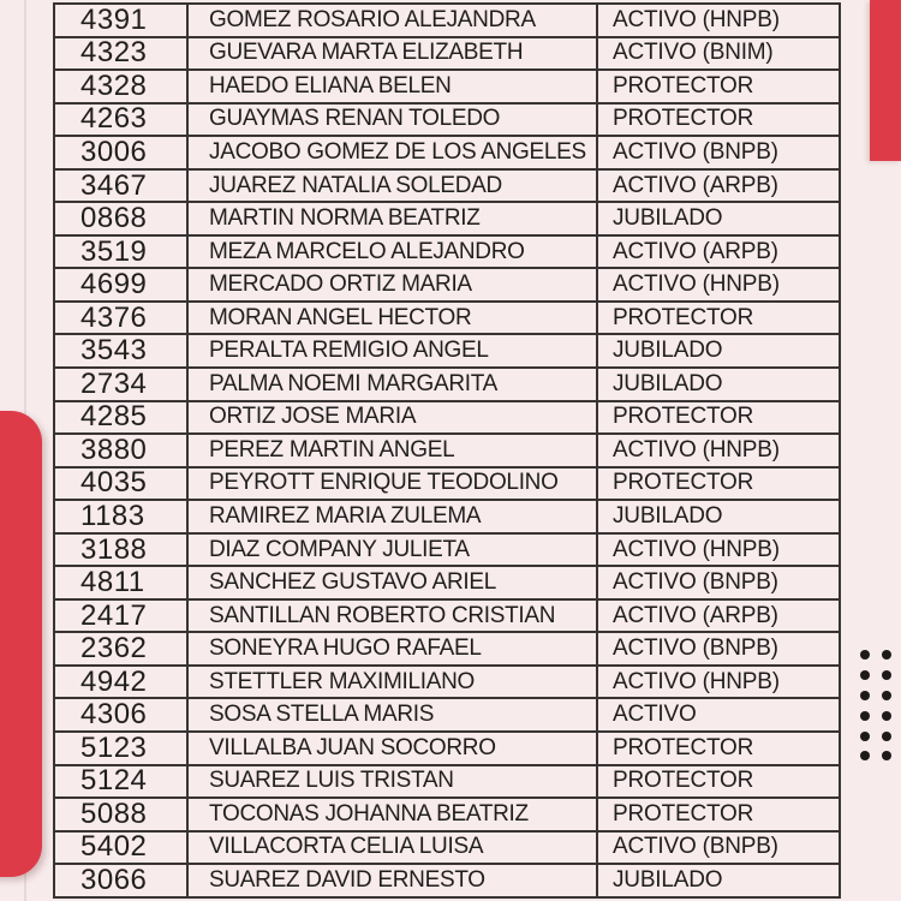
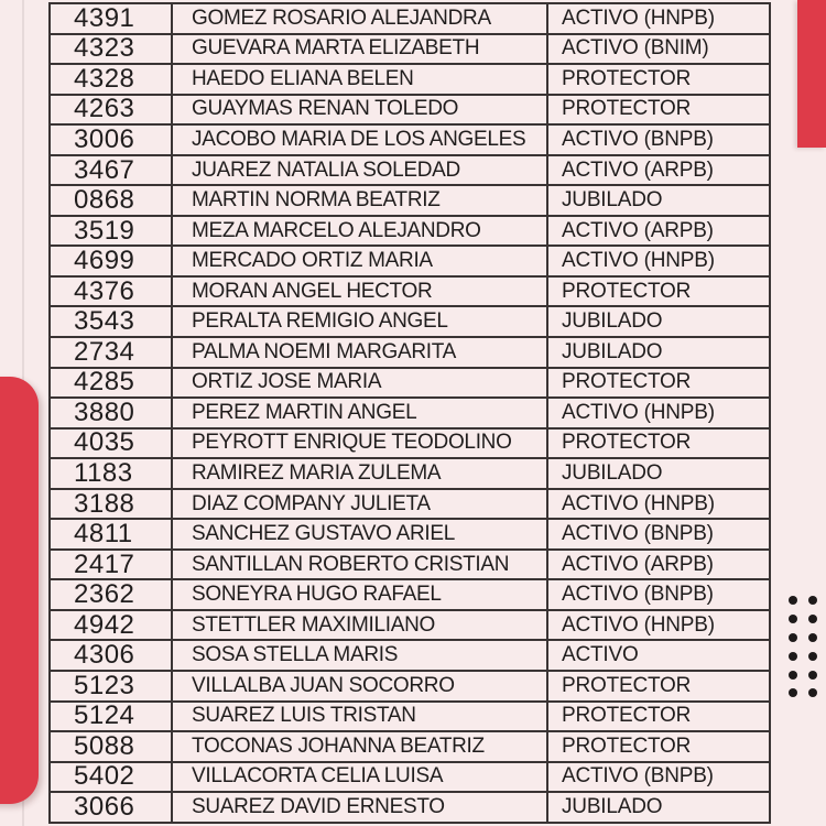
  4391
  GOMEZ ROSARIO ALEJANDRA
  ACTIVO (HNPB)
  4323
  GUEVARA MARTA ELIZABETH
  ACTIVO (BNIM)
  4328
  HAEDO ELIANA BELEN
  PROTECTOR
  4263
  GUAYMAS RENAN TOLEDO
  PROTECTOR
  3006
- JACOBO GOMEZ DE LOS ANGELES
+ JACOBO MARIA DE LOS ANGELES
  ACTIVO (BNPB)
  3467
  JUAREZ NATALIA SOLEDAD
  ACTIVO (ARPB)
  0868
  MARTIN NORMA BEATRIZ
  JUBILADO
  3519
  MEZA MARCELO ALEJANDRO
  ACTIVO (ARPB)
  4699
  MERCADO ORTIZ MARIA
  ACTIVO (HNPB)
  4376
  MORAN ANGEL HECTOR
  PROTECTOR
  3543
  PERALTA REMIGIO ANGEL
  JUBILADO
  2734
  PALMA NOEMI MARGARITA
  JUBILADO
  4285
  ORTIZ JOSE MARIA
  PROTECTOR
  3880
  PEREZ MARTIN ANGEL
  ACTIVO (HNPB)
  4035
  PEYROTT ENRIQUE TEODOLINO
  PROTECTOR
  1183
  RAMIREZ MARIA ZULEMA
  JUBILADO
  3188
  DIAZ COMPANY JULIETA
  ACTIVO (HNPB)
  4811
  SANCHEZ GUSTAVO ARIEL
  ACTIVO (BNPB)
  2417
  SANTILLAN ROBERTO CRISTIAN
  ACTIVO (ARPB)
  2362
  SONEYRA HUGO RAFAEL
  ACTIVO (BNPB)
  4942
  STETTLER MAXIMILIANO
  ACTIVO (HNPB)
  4306
  SOSA STELLA MARIS
  ACTIVO
  5123
  VILLALBA JUAN SOCORRO
  PROTECTOR
  5124
  SUAREZ LUIS TRISTAN
  PROTECTOR
  5088
  TOCONAS JOHANNA BEATRIZ
  PROTECTOR
  5402
  VILLACORTA CELIA LUISA
  ACTIVO (BNPB)
  3066
  SUAREZ DAVID ERNESTO
  JUBILADO
